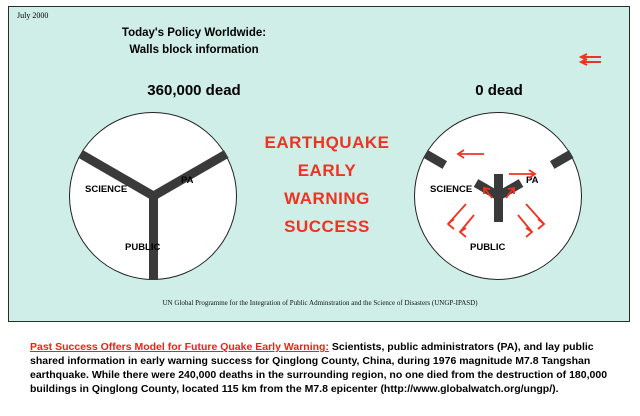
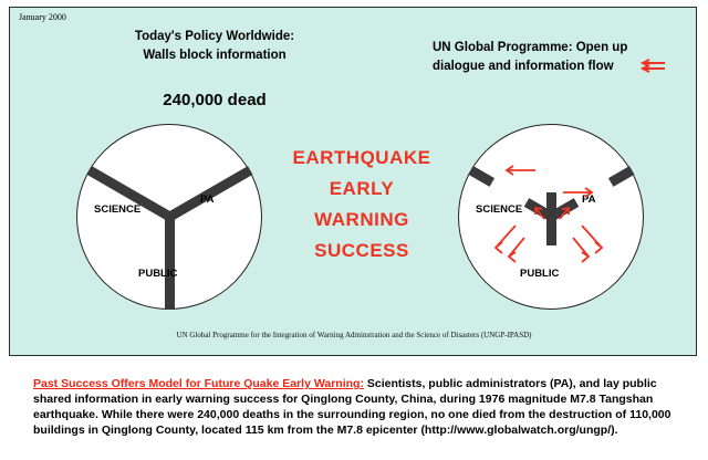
- July 2000
+ January 2000
  Today's Policy Worldwide:
  Walls block information
+ UN Global Programme: Open up
+ dialogue and information flow
- 360,000 dead
+ 240,000 dead
- 0 dead
  EARTHQUAKE
  EARLY
  WARNING
  SUCCESS
  SCIENCE
  PA
  PUBLIC
  SCIENCE
  PA
  PUBLIC
- UN Global Programme for the Integration of Public Adminstration and the Science of Disasters (UNGP-IPASD)
+ UN Global Programme for the Integration of Warning Adminstration and the Science of Disasters (UNGP-IPASD)
- Past Success Offers Model for Future Quake Early Warning: Scientists, public administrators (PA), and lay public shared information in early warning success for Qinglong County, China, during 1976 magnitude M7.8 Tangshan earthquake. While there were 240,000 deaths in the surrounding region, no one died from the destruction of 180,000 buildings in Qinglong County, located 115 km from the M7.8 epicenter (http://www.globalwatch.org/ungp/).
+ Past Success Offers Model for Future Quake Early Warning: Scientists, public administrators (PA), and lay public shared information in early warning success for Qinglong County, China, during 1976 magnitude M7.8 Tangshan earthquake. While there were 240,000 deaths in the surrounding region, no one died from the destruction of 110,000 buildings in Qinglong County, located 115 km from the M7.8 epicenter (http://www.globalwatch.org/ungp/).
